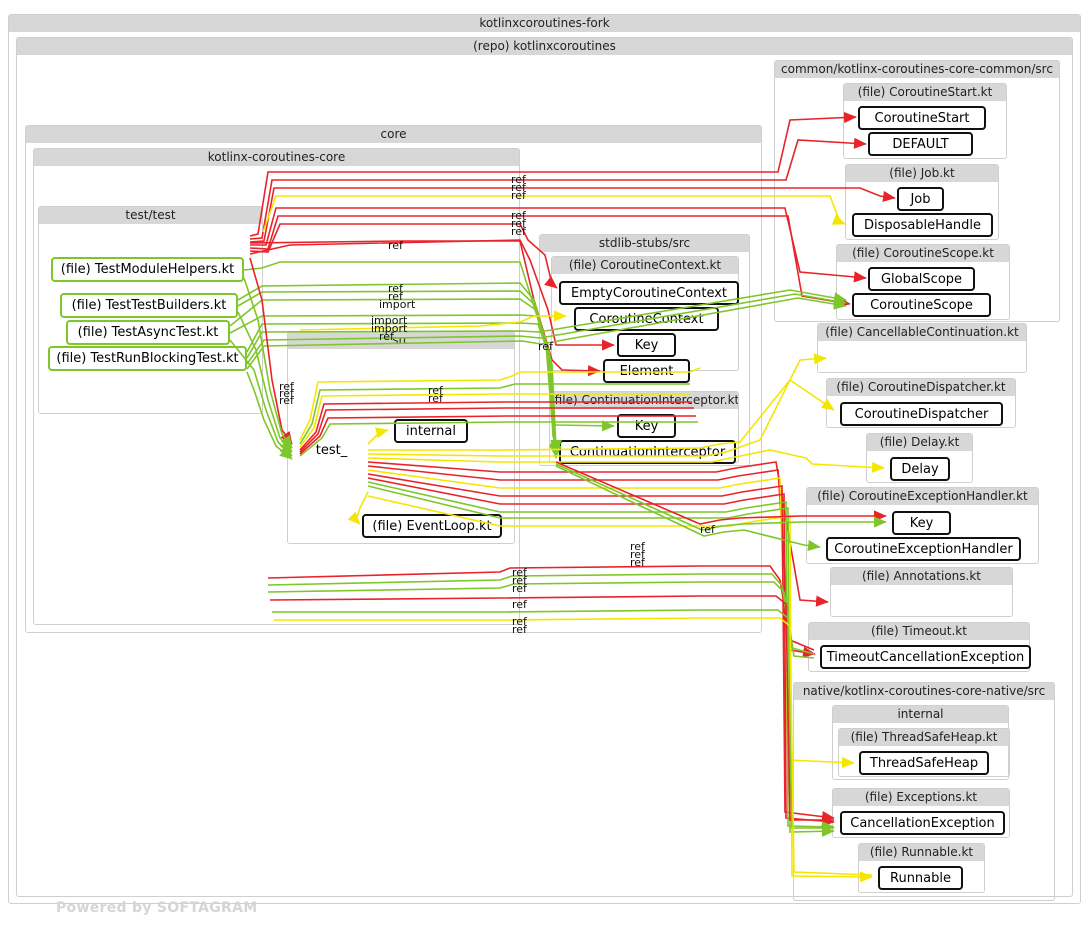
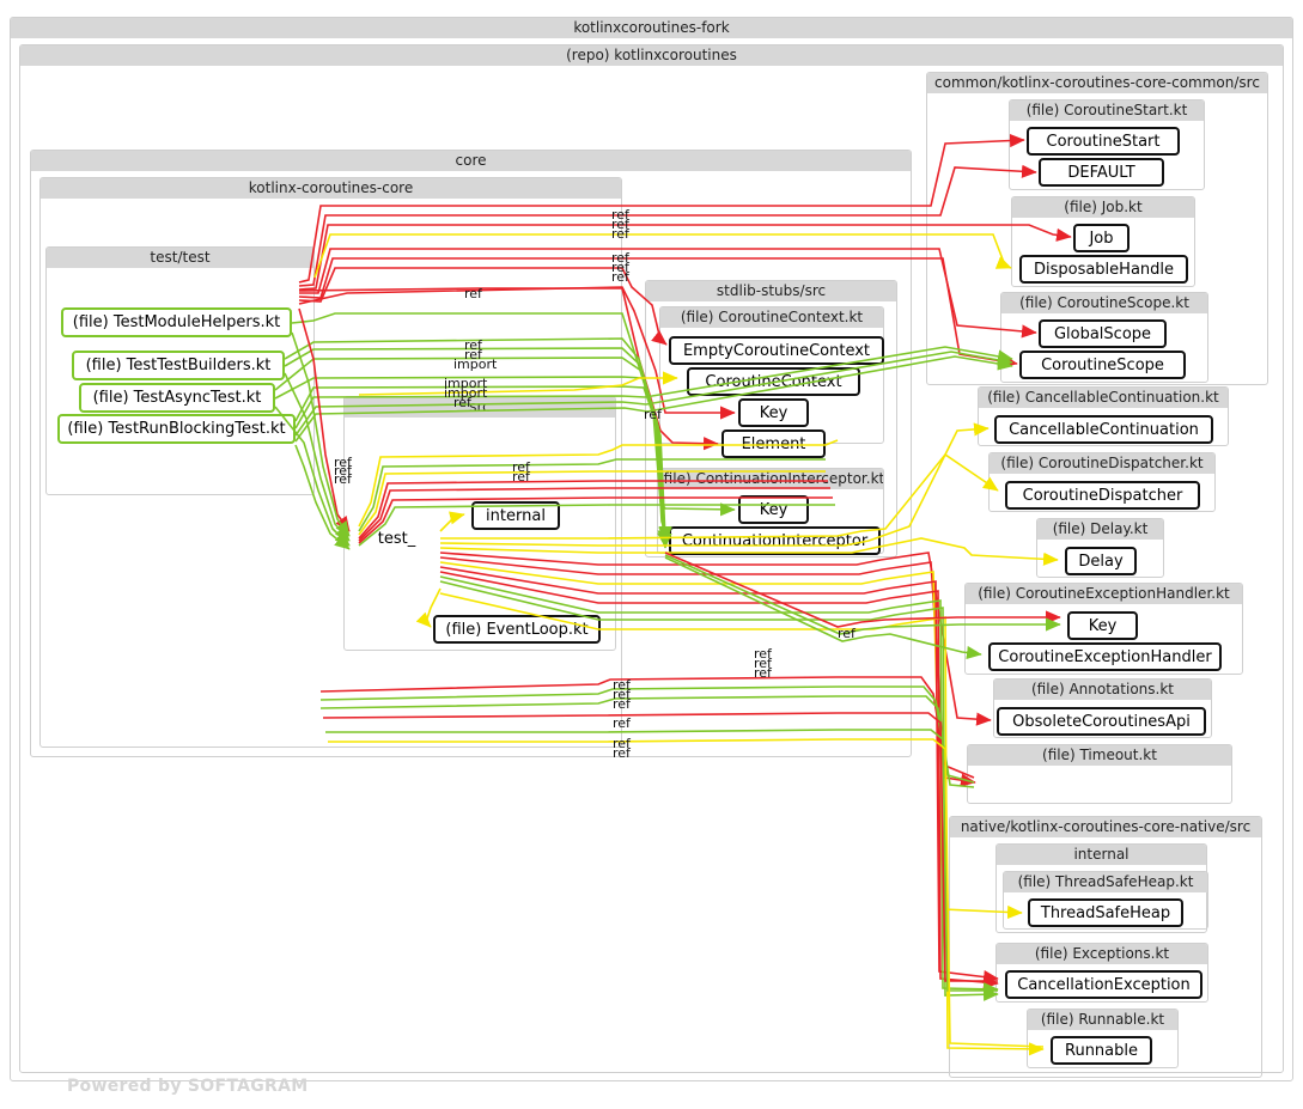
  kotlinxcoroutines-fork
  (repo) kotlinxcoroutines
  core
  kotlinx-coroutines-core
  test/test
  (file) TestModuleHelpers.kt
  (file) TestTestBuilders.kt
  (file) TestAsyncTest.kt
  (file) TestRunBlockingTest.kt
  src
  test_
  internal
  (file) EventLoop.kt
  stdlib-stubs/src
  (file) CoroutineContext.kt
  EmptyCoroutineContext
  CorutinConext
  Key
  Element
  file) ContinuationInterceptor.kt
  Key
  ContinuationIntercepto
  common/kotlinx-coroutines-core-common/src
  (file) CoroutineStart.kt
  CoroutineStart
  DEFAULT
  (file) Job.kt
  Job
  DisposableHandle
  (file) CoroutineScope.kt
  GlobalScope
  CoroutineScope
  (file) CancellableContinuation.kt
+ CancellableContinuation
  (file) CoroutineDispatcher.kt
  CoroutineDispatcher
  (file) Delay.kt
  Delay
  (file) CoroutineExceptionHandler.kt
  Key
  CoroutineExceptionHandler
  (file) Annotations.kt
+ ObsoleteCoroutinesApi
  (file) Timeout.kt
- TimeoutCancellationException
  native/kotlinx-coroutines-core-native/src
  internal
  (file) ThreadSafeHeap.kt
  ThreadSafeHeap
  (file) Exceptions.kt
  CancellationException
  (file) Runnable.kt
  Runnable
  ref
  ref
  ref
  ref
  ref
  ref
  ref
  ref
  ref
  import
  import
  import
  ref
  ref
  ref
  ref
  ref
  ref
  ref
  ref
  ref
  ref
  ref
  ref
  ref
  ref
  ref
  ref
  ref
  Powered by SOFTAGRAM
